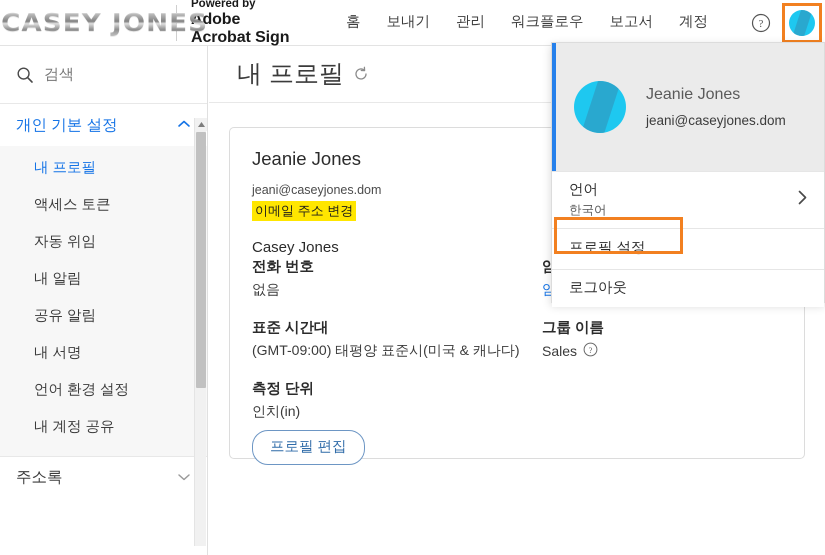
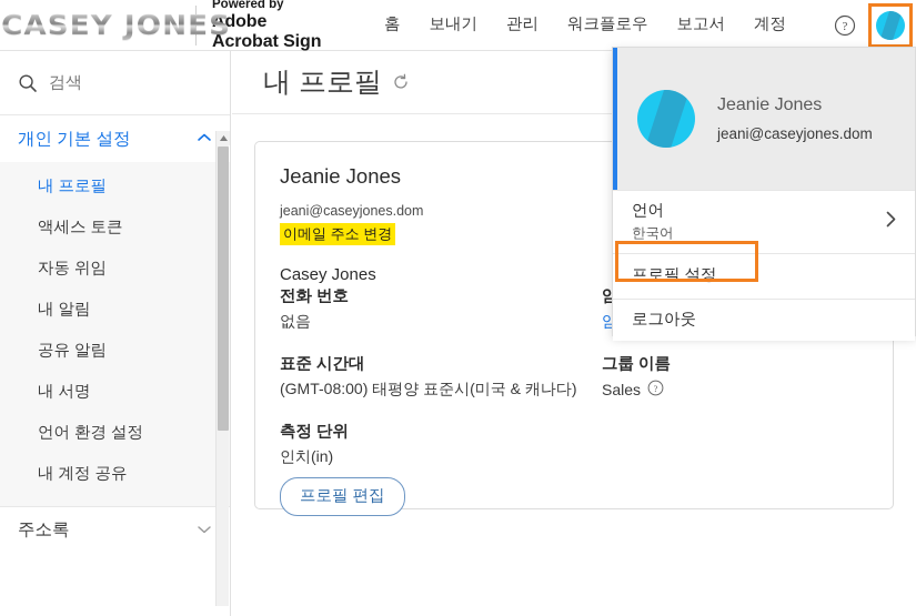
  CASEY JONES
  Powered by
  Acrobat Sign
  홈
  보내기
  관리
  워크플로우
  보고서
  계정
  ?
  검색
  개인 기본 설정
  내 프로필
  액세스 토큰
  자동 위임
  내 알림
  공유 알림
  내 서명
  언어 환경 설정
  내 계정 공유
  주소록
  내 프로필
  Jeanie Jones
  jeani@caseyjones.dom
  이메일 주소 변경
  Casey Jones
  전화 번호
  없음
  표준 시간대
- (GMT-09:00) 태평양 표준시(미국 & 캐나다)
+ (GMT-08:00) 태평양 표준시(미국 & 캐나다)
  측정 단위
  인치(in)
  그룹 이름
  Sales
  ?
  프로필 편집
  Jeanie Jones
  jeani@caseyjones.dom
  언어
  한국어
  프로필 설정
  로그아웃
